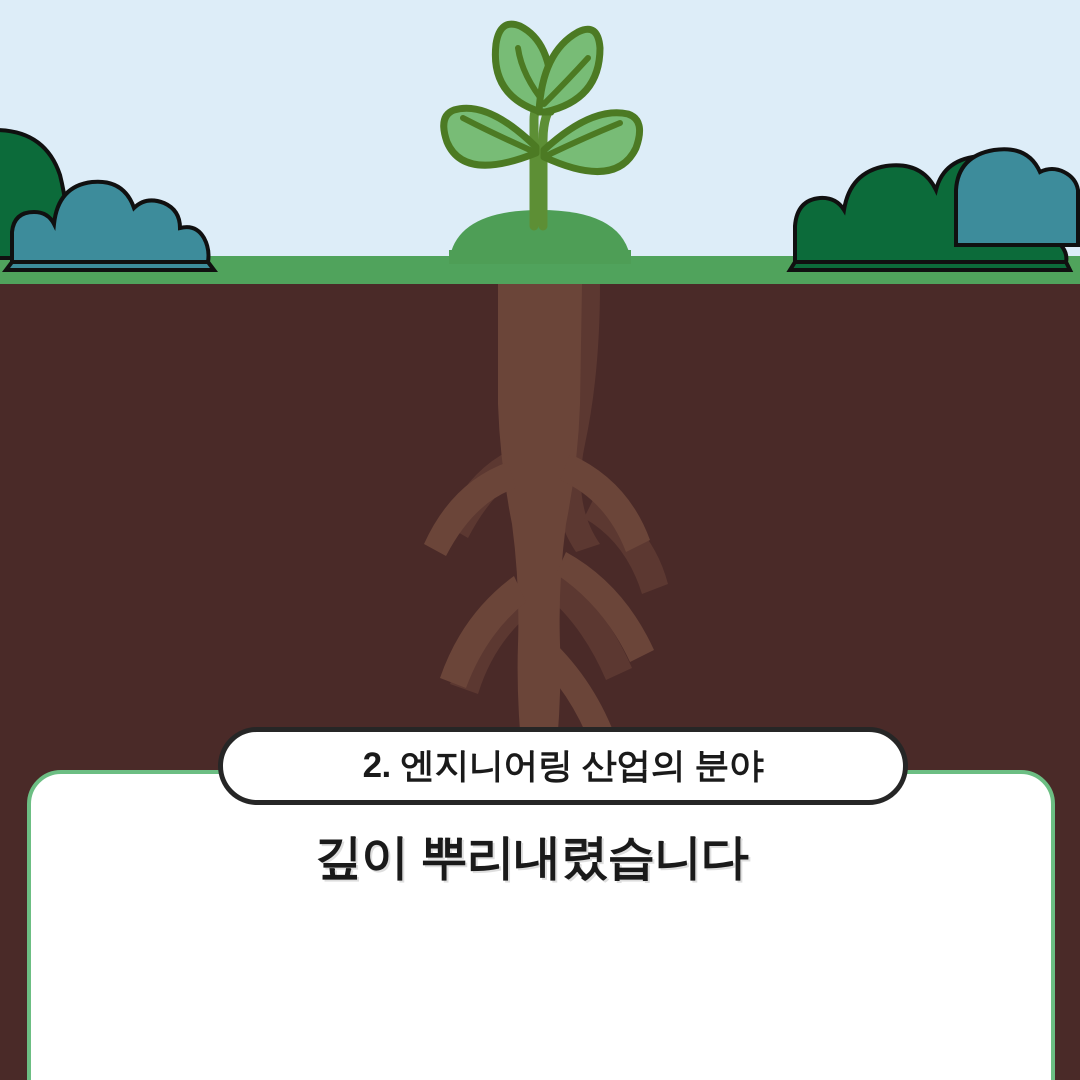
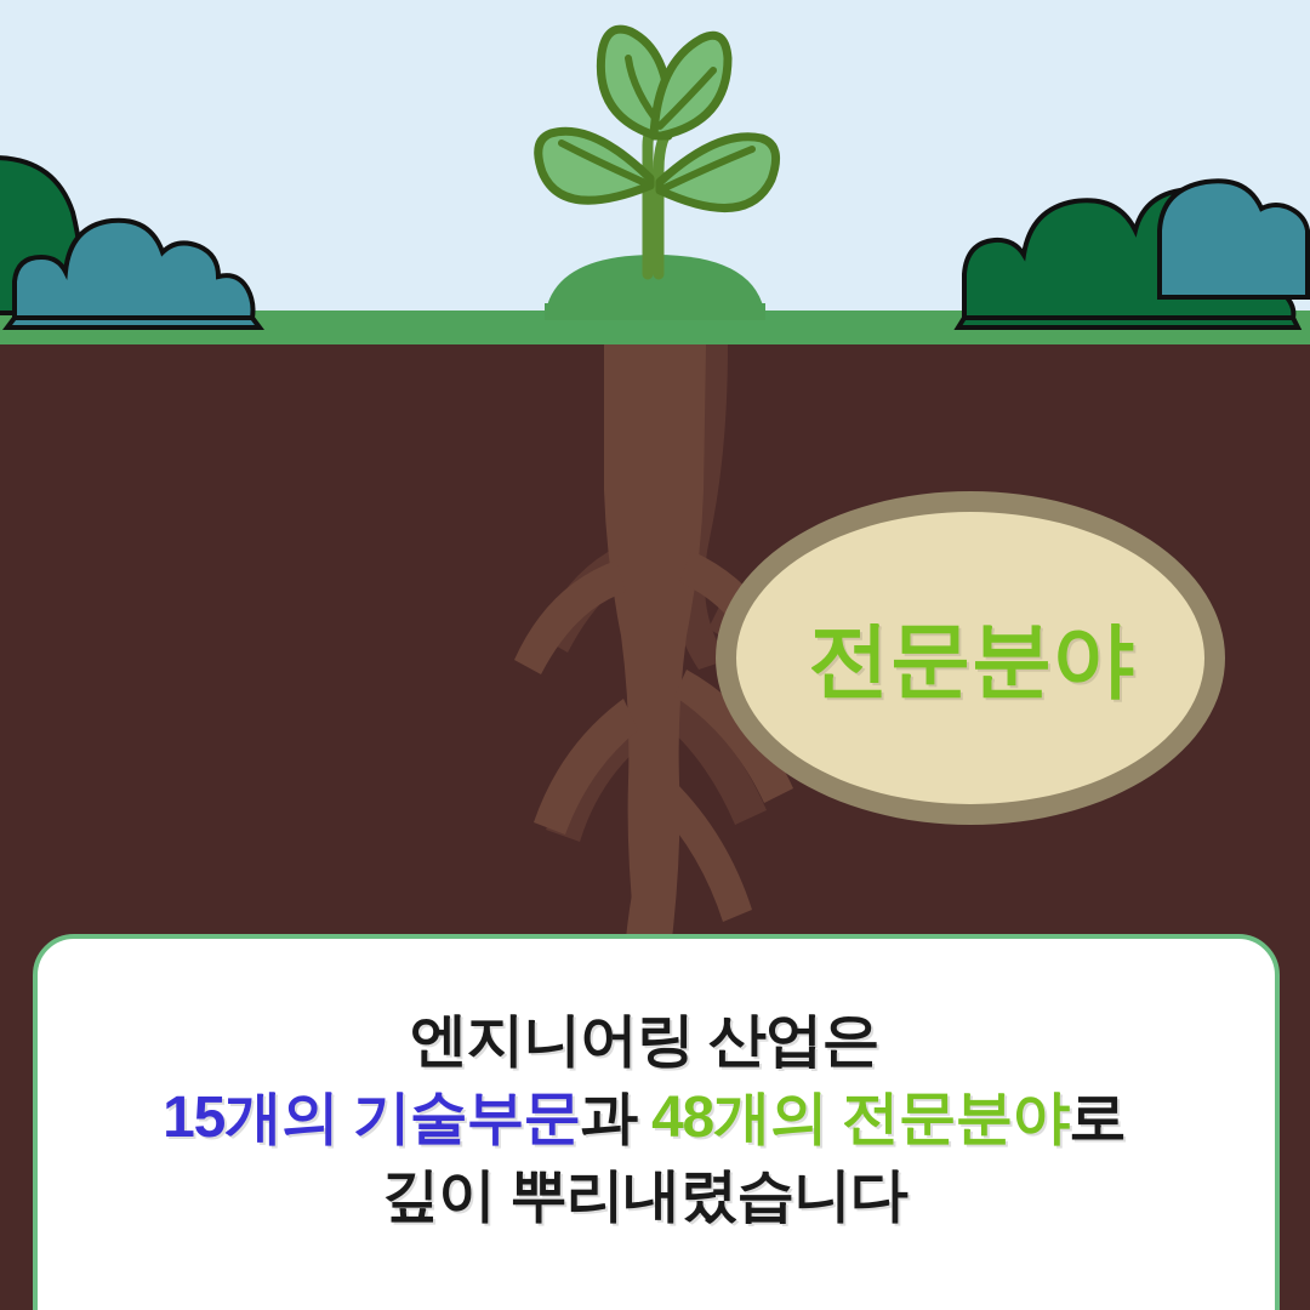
+ 전문분야
+ 엔지니어링 산업은
+ 15개의 기술부문과 48개의 전문분야로
  깊이 뿌리내렸습니다
- 2. 엔지니어링 산업의 분야
